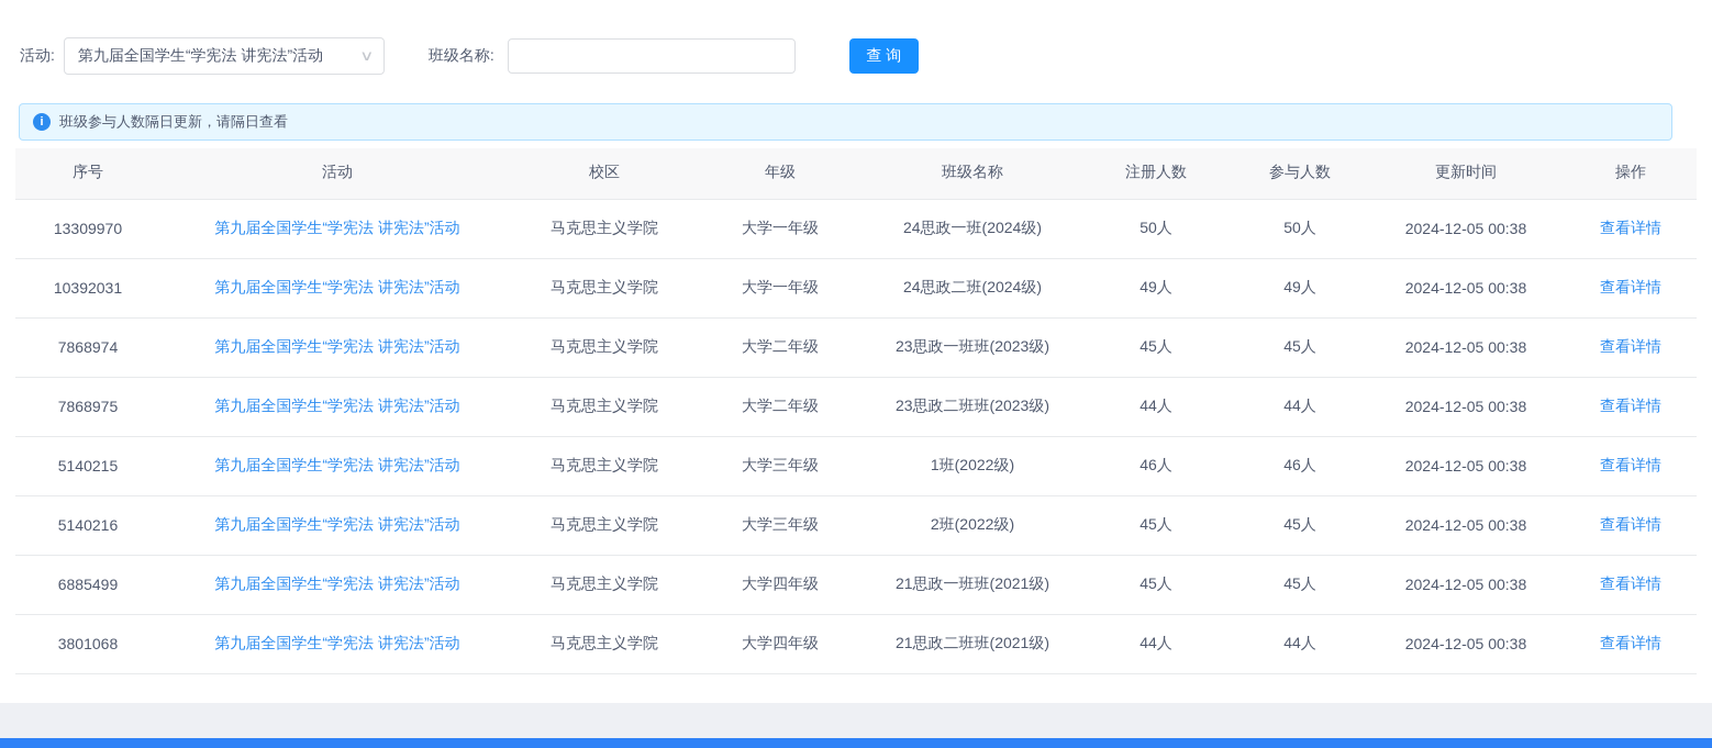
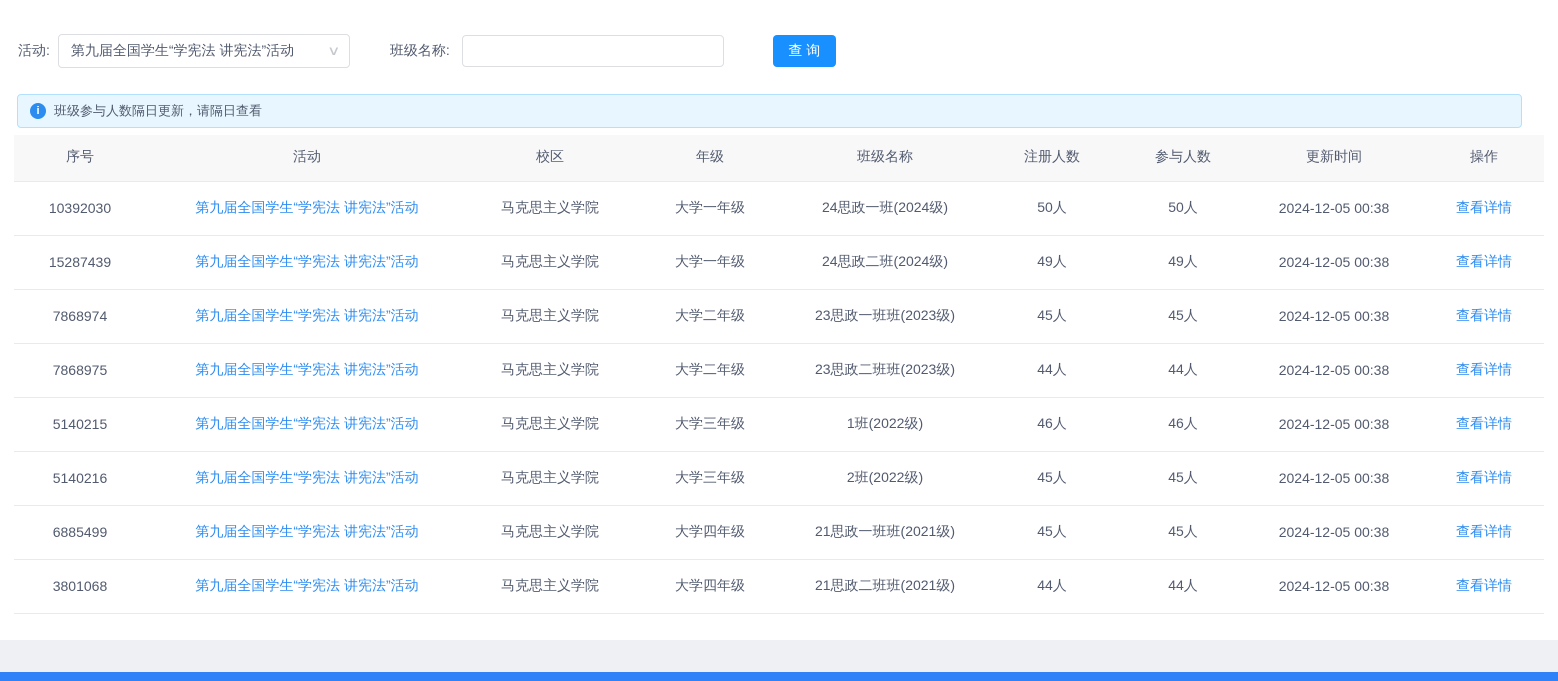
  活动:
  第九届全国学生“学宪法 讲宪法”活动
  ∨
  班级名称:
  查 询
  i
  班级参与人数隔日更新，请隔日查看
  序号	活动	校区	年级	班级名称	注册人数	参与人数	更新时间	操作
- 13309970	第九届全国学生“学宪法 讲宪法”活动	马克思主义学院	大学一年级	24思政一班(2024级)	50人	50人	2024-12-05 00:38	查看详情
+ 10392030	第九届全国学生“学宪法 讲宪法”活动	马克思主义学院	大学一年级	24思政一班(2024级)	50人	50人	2024-12-05 00:38	查看详情
- 10392031	第九届全国学生“学宪法 讲宪法”活动	马克思主义学院	大学一年级	24思政二班(2024级)	49人	49人	2024-12-05 00:38	查看详情
+ 15287439	第九届全国学生“学宪法 讲宪法”活动	马克思主义学院	大学一年级	24思政二班(2024级)	49人	49人	2024-12-05 00:38	查看详情
  7868974	第九届全国学生“学宪法 讲宪法”活动	马克思主义学院	大学二年级	23思政一班班(2023级)	45人	45人	2024-12-05 00:38	查看详情
  7868975	第九届全国学生“学宪法 讲宪法”活动	马克思主义学院	大学二年级	23思政二班班(2023级)	44人	44人	2024-12-05 00:38	查看详情
  5140215	第九届全国学生“学宪法 讲宪法”活动	马克思主义学院	大学三年级	1班(2022级)	46人	46人	2024-12-05 00:38	查看详情
  5140216	第九届全国学生“学宪法 讲宪法”活动	马克思主义学院	大学三年级	2班(2022级)	45人	45人	2024-12-05 00:38	查看详情
  6885499	第九届全国学生“学宪法 讲宪法”活动	马克思主义学院	大学四年级	21思政一班班(2021级)	45人	45人	2024-12-05 00:38	查看详情
  3801068	第九届全国学生“学宪法 讲宪法”活动	马克思主义学院	大学四年级	21思政二班班(2021级)	44人	44人	2024-12-05 00:38	查看详情
